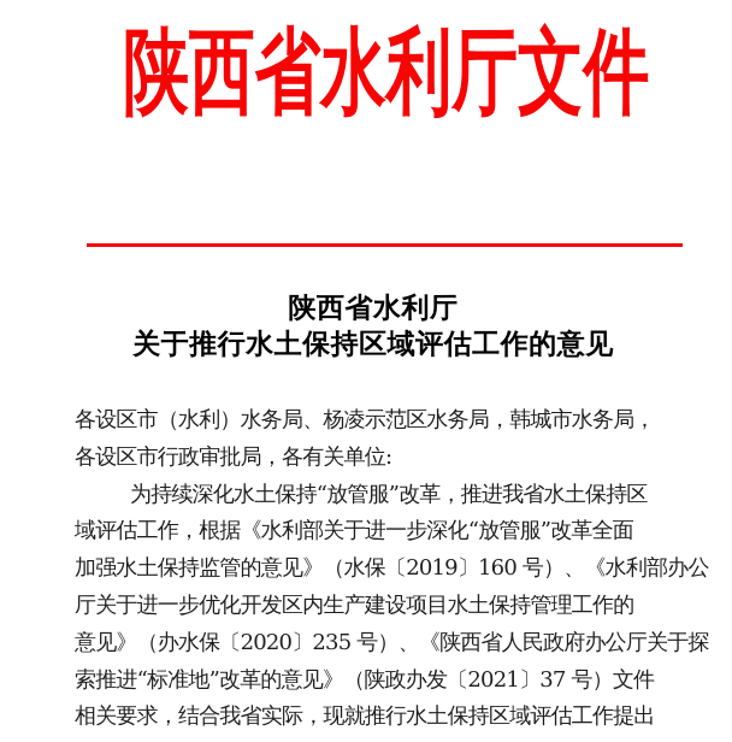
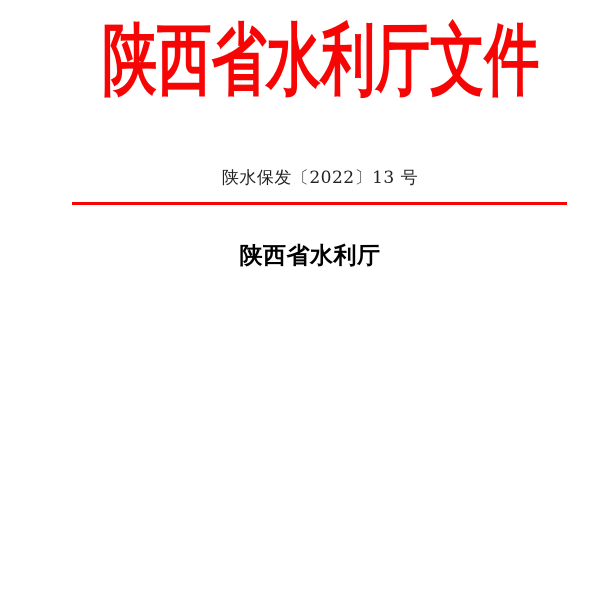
  陕西省水利厅文件
+ 陕水保发〔2022〕13 号
  陕西省水利厅
- 关于推行水土保持区域评估工作的意见
- 各设区市（水利）水务局、杨凌示范区水务局，韩城市水务局，
- 各设区市行政审批局，各有关单位:
- 为持续深化水土保持“放管服”改革，推进我省水土保持区
- 域评估工作，根据《水利部关于进一步深化“放管服”改革全面
- 加强水土保持监管的意见》（水保〔2019〕160 号）、《水利部办公
- 厅关于进一步优化开发区内生产建设项目水土保持管理工作的
- 意见》（办水保〔2020〕235 号）、《陕西省人民政府办公厅关于探
- 索推进“标准地”改革的意见》（陕政办发〔2021〕37 号）文件
- 相关要求，结合我省实际，现就推行水土保持区域评估工作提出
